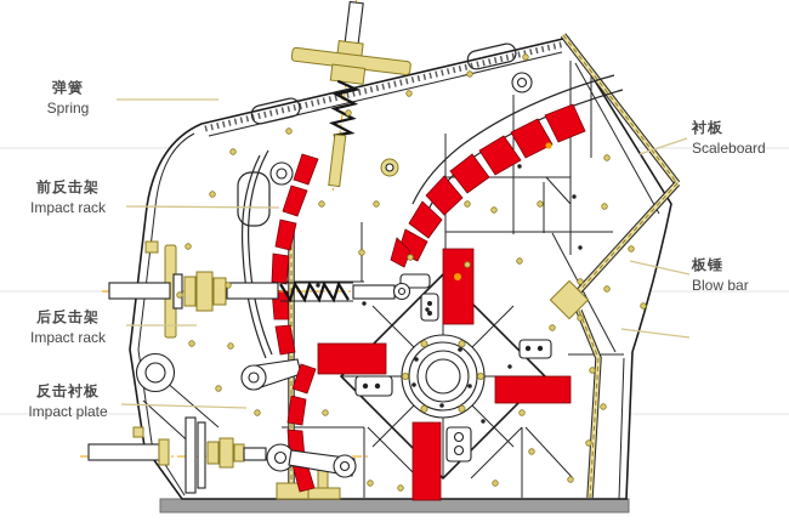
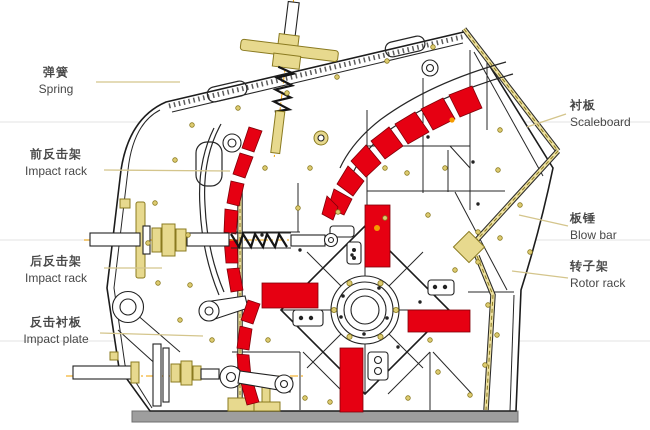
  弹簧
  Spring
  前反击架
  Impact rack
  后反击架
  Impact rack
  反击衬板
  Impact plate
  衬板
  Scaleboard
  板锤
  Blow bar
+ 转子架
+ Rotor rack
